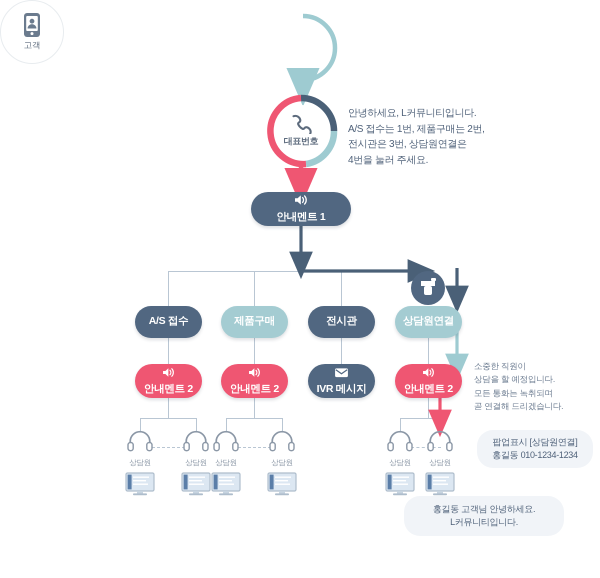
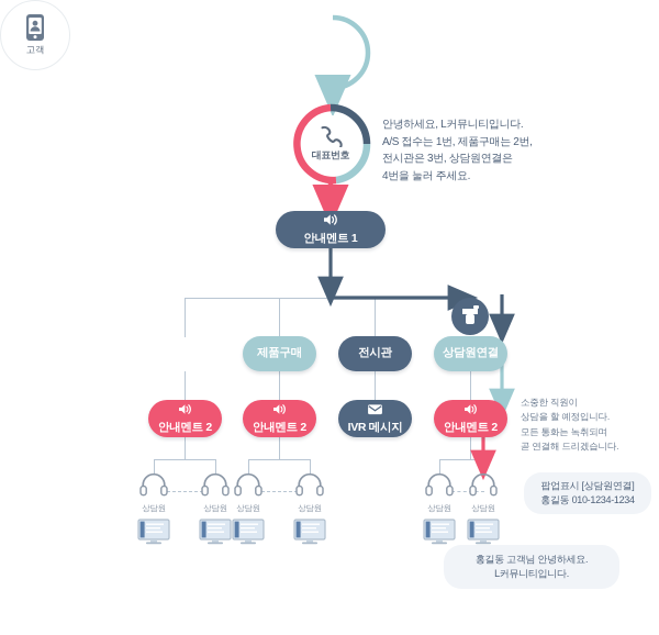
  고객
  대표번호
  안녕하세요, L커뮤니티입니다.
  A/S 접수는 1번, 제품구매는 2번,
  전시관은 3번, 상담원연결은
  4번을 눌러 주세요.
  안내멘트 1
- A/S 접수
  제품구매
  전시관
  상담원연결
  안내멘트 2
  안내멘트 2
  IVR 메시지
  안내멘트 2
  상담원
  상담원
  상담원
  상담원
  상담원
  상담원
  소중한 직원이
  상담을 할 예정입니다.
  모든 통화는 녹취되며
  곧 연결해 드리겠습니다.
  팝업표시 [상담원연결]
  홍길동 010-1234-1234
  홍길동 고객님 안녕하세요.
  L커뮤니티입니다.
